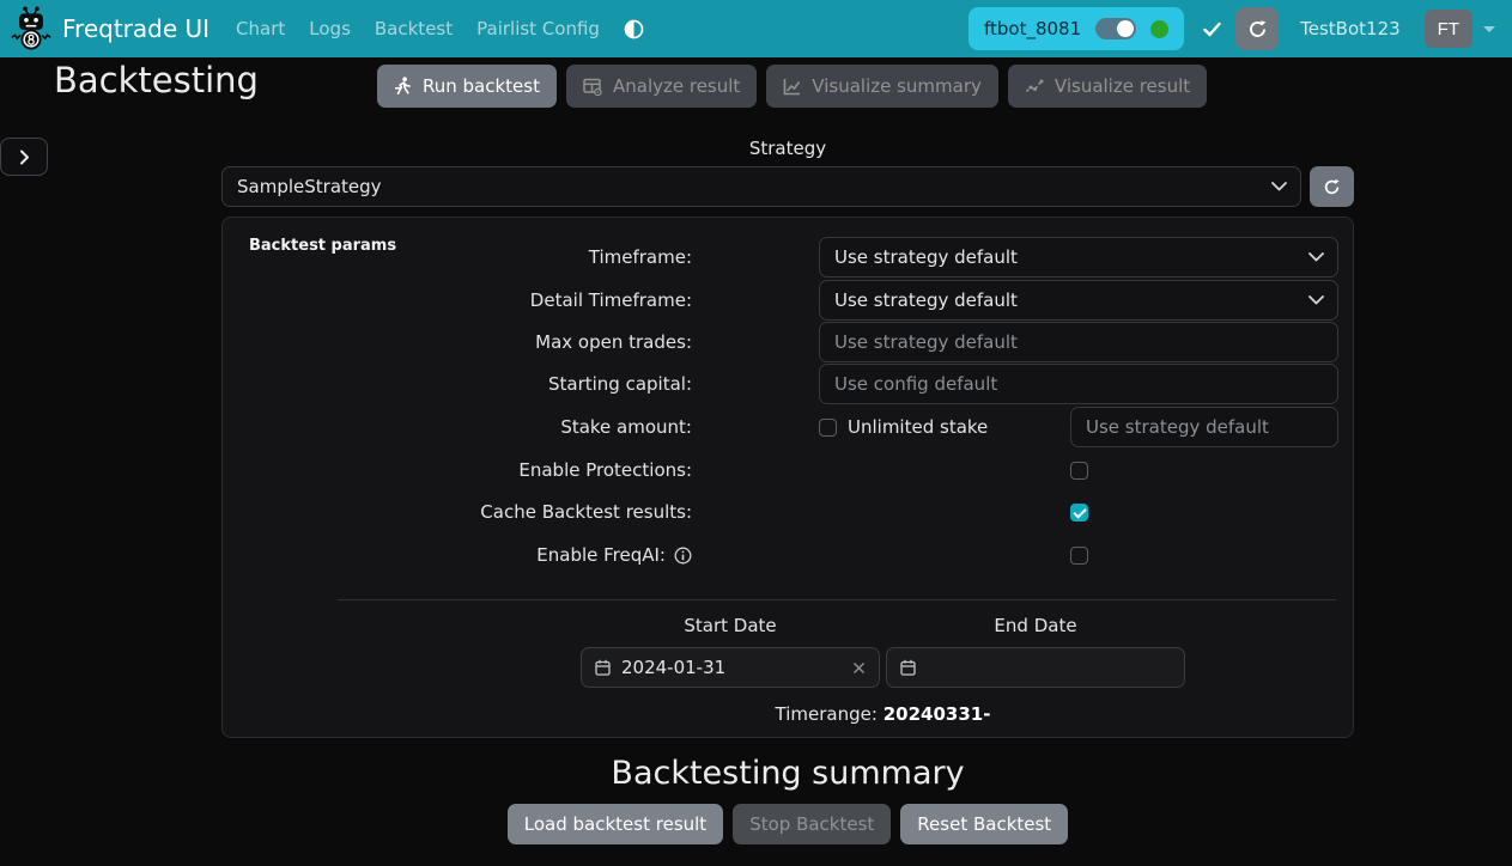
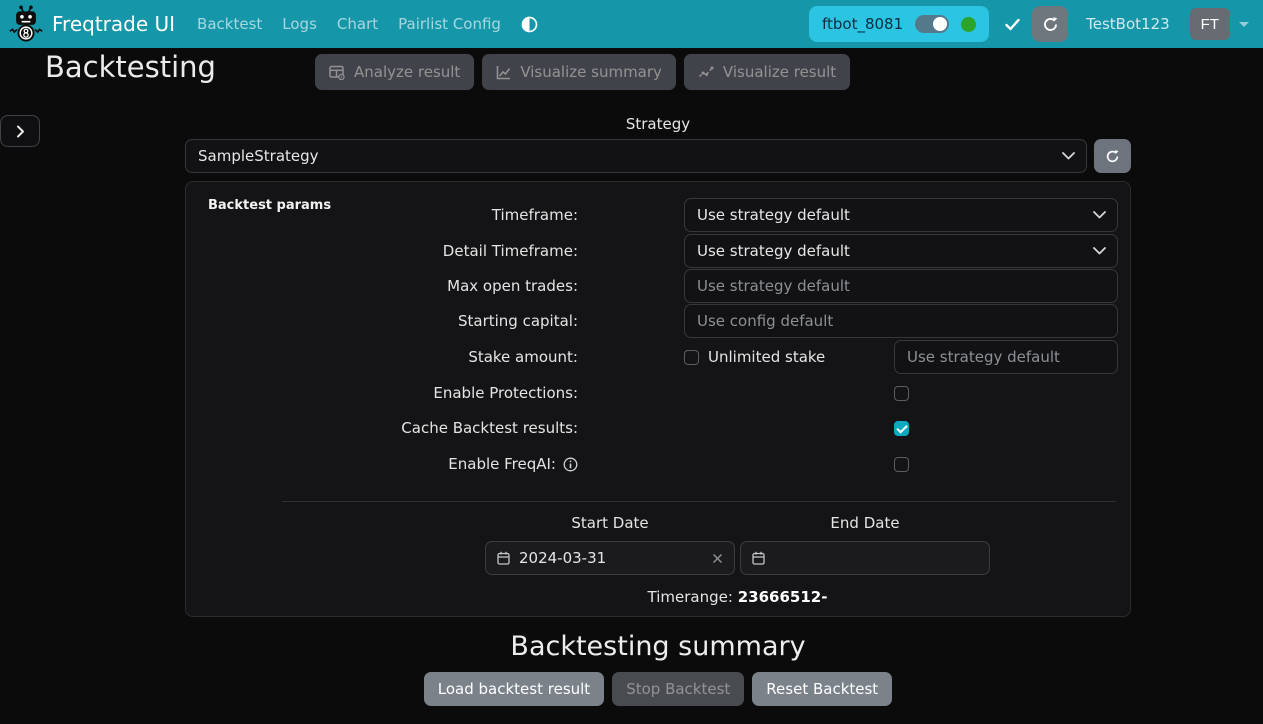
  Freqtrade UI
- Chart
+ Backtest
  Logs
- Backtest
+ Chart
  Pairlist Config
  ftbot_8081
  TestBot123
  FT
  Backtesting
- Run backtest
  Analyze result
  Visualize summary
  Visualize result
  Strategy
  SampleStrategy
  Backtest params
  Timeframe:
  Use strategy default
  Detail Timeframe:
  Use strategy default
  Max open trades:
  Use strategy default
  Starting capital:
  Use config default
  Stake amount:
  Unlimited stake
  Use strategy default
  Enable Protections:
  Cache Backtest results:
  Enable FreqAI:
  Start Date
  End Date
- 2024-01-31
+ 2024-03-31
- Timerange: 20240331-
+ Timerange: 23666512-
  Backtesting summary
  Load backtest result
  Stop Backtest
  Reset Backtest
